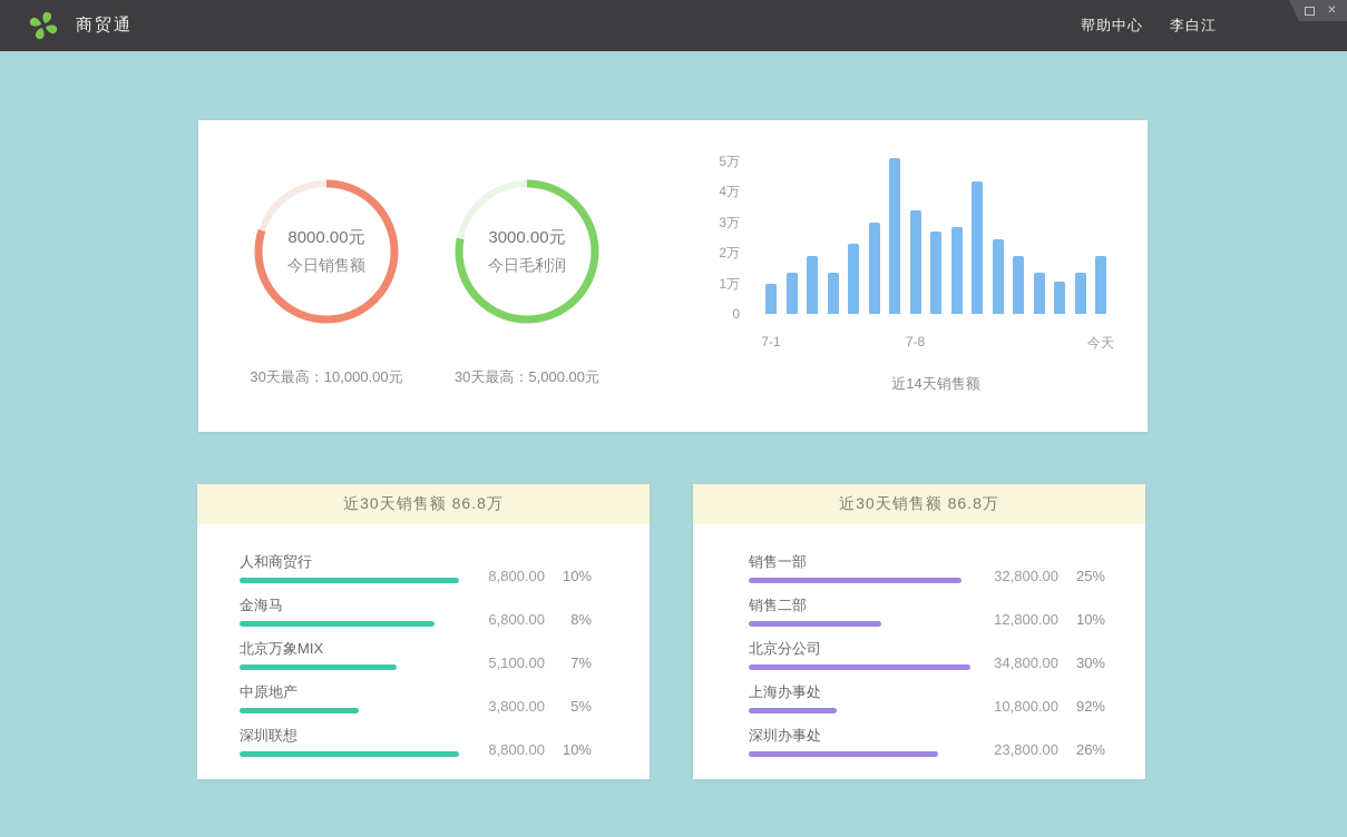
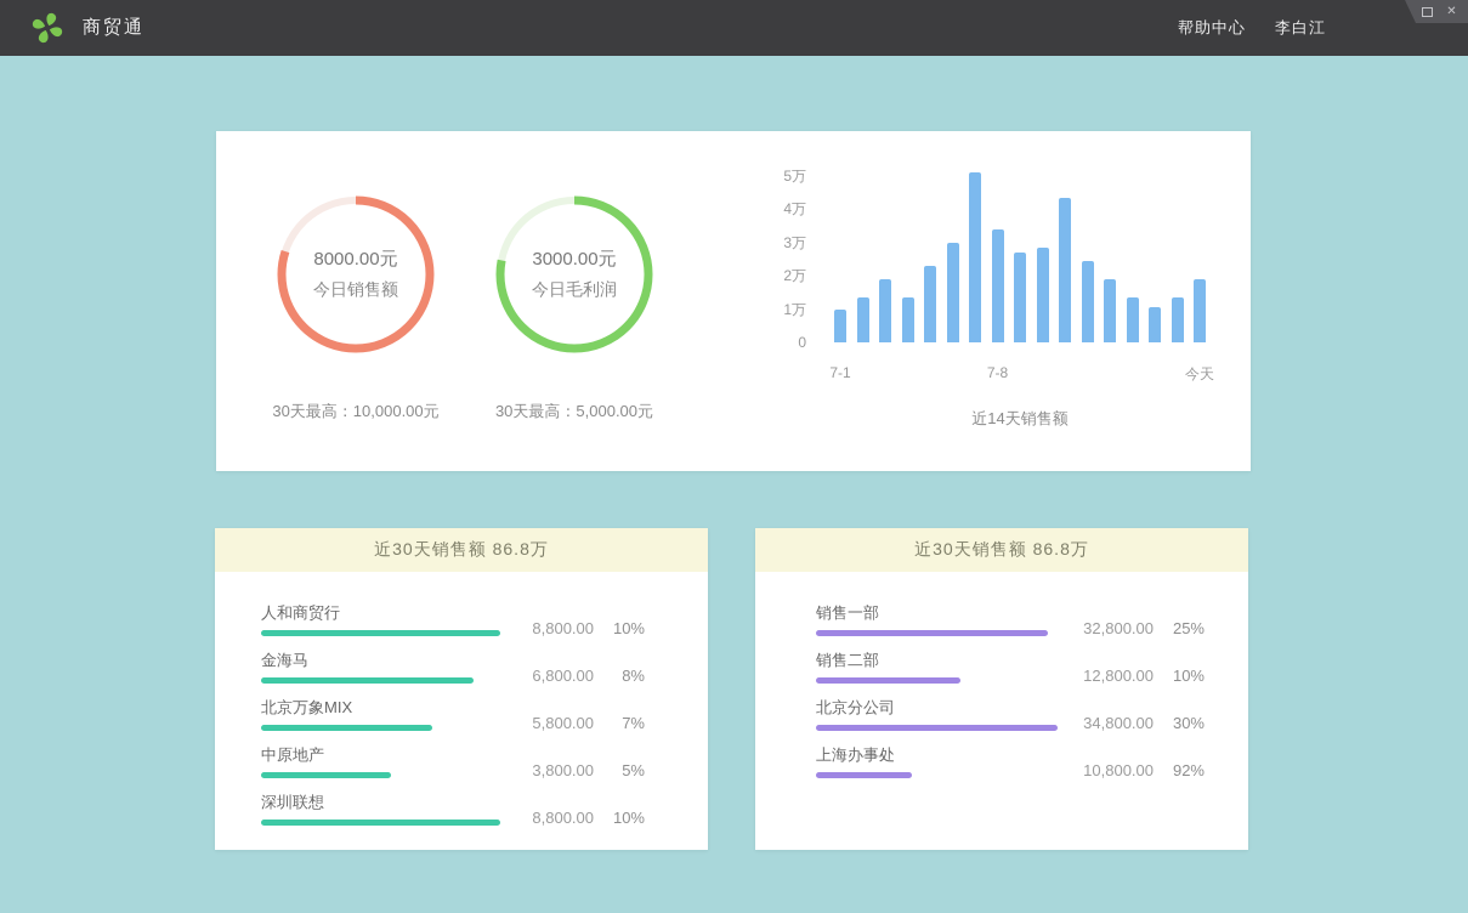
  商贸通
  帮助中心
  李白江
  ✕
  8000.00元
  今日销售额
  30天最高：10,000.00元
  3000.00元
  今日毛利润
  30天最高：5,000.00元
  5万
  4万
  3万
  2万
  1万
  0
  7-1
  7-8
  今天
  近14天销售额
  近30天销售额 86.8万
  人和商贸行
  8,800.00
  10%
  金海马
  6,800.00
  8%
  北京万象MIX
- 5,100.00
+ 5,800.00
  7%
  中原地产
  3,800.00
  5%
  深圳联想
  8,800.00
  10%
  近30天销售额 86.8万
  销售一部
  32,800.00
  25%
  销售二部
  12,800.00
  10%
  北京分公司
  34,800.00
  30%
  上海办事处
  10,800.00
  92%
- 深圳办事处
- 23,800.00
- 26%
